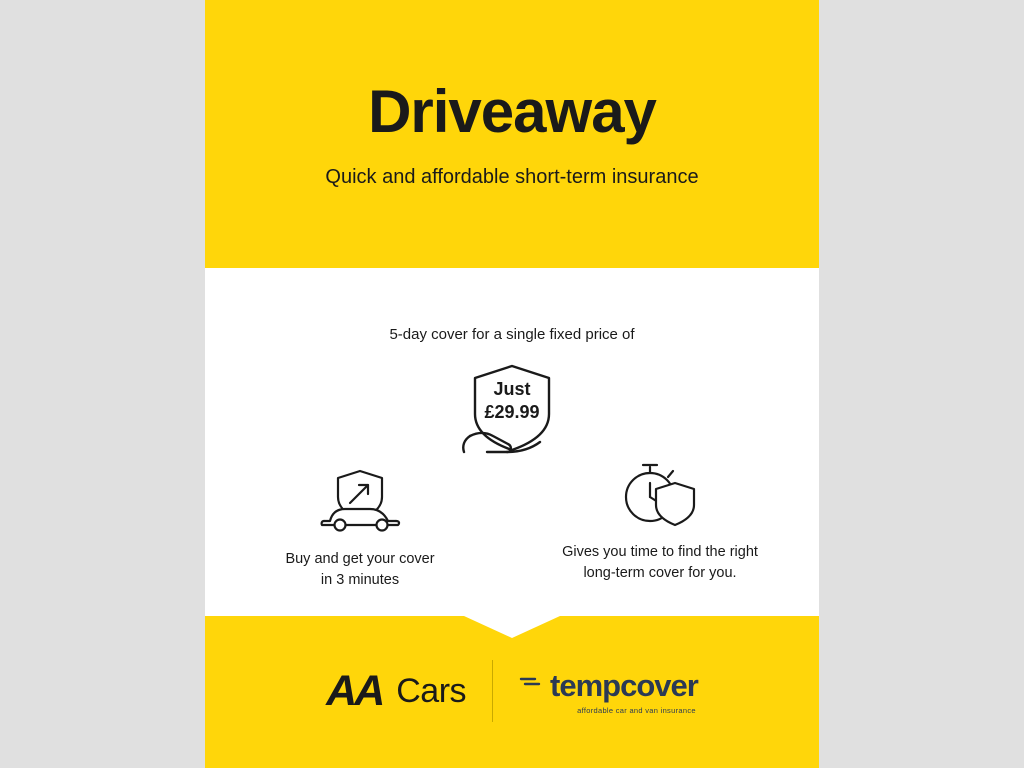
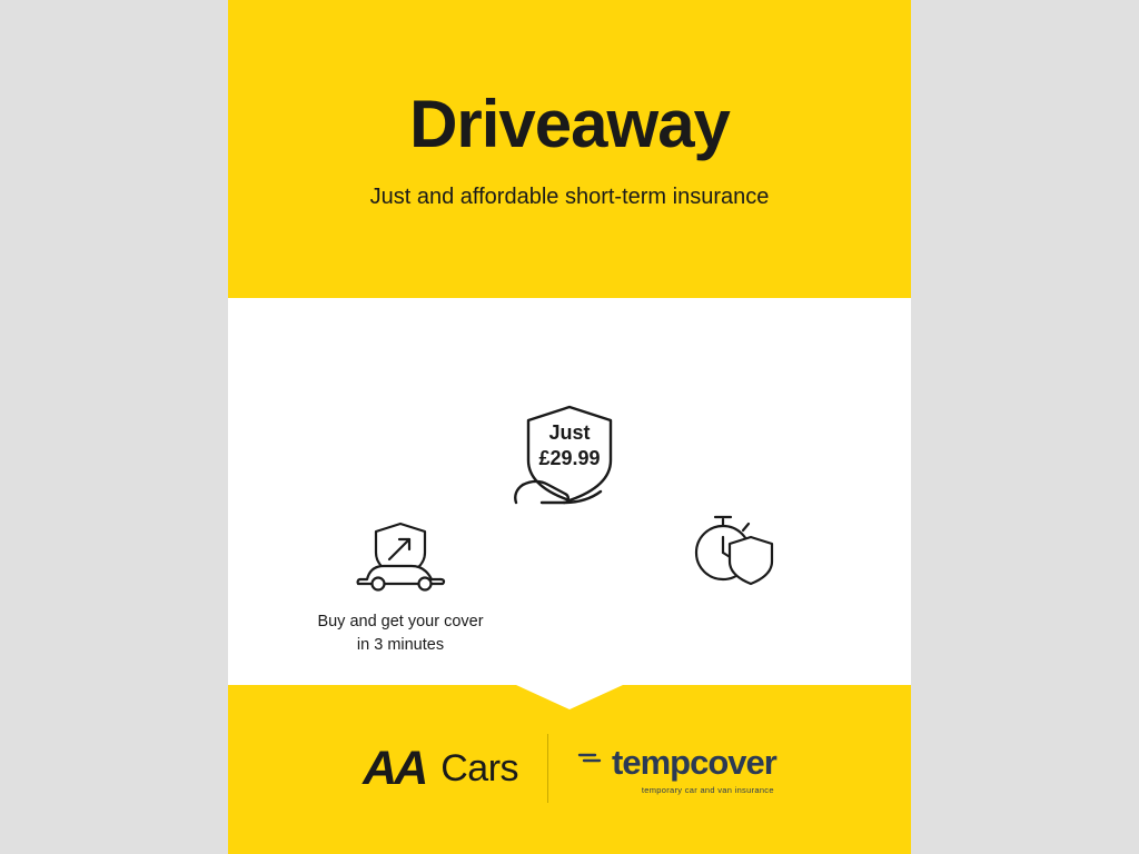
  Driveaway
- Quick and affordable short-term insurance
+ Just and affordable short-term insurance
- 5-day cover for a single fixed price of
  Just
  £29.99
  Buy and get your cover
  in 3 minutes
- Gives you time to find the right
- long-term cover for you.
  AA
  Cars
  tempcover
- affordable car and van insurance
+ temporary car and van insurance
